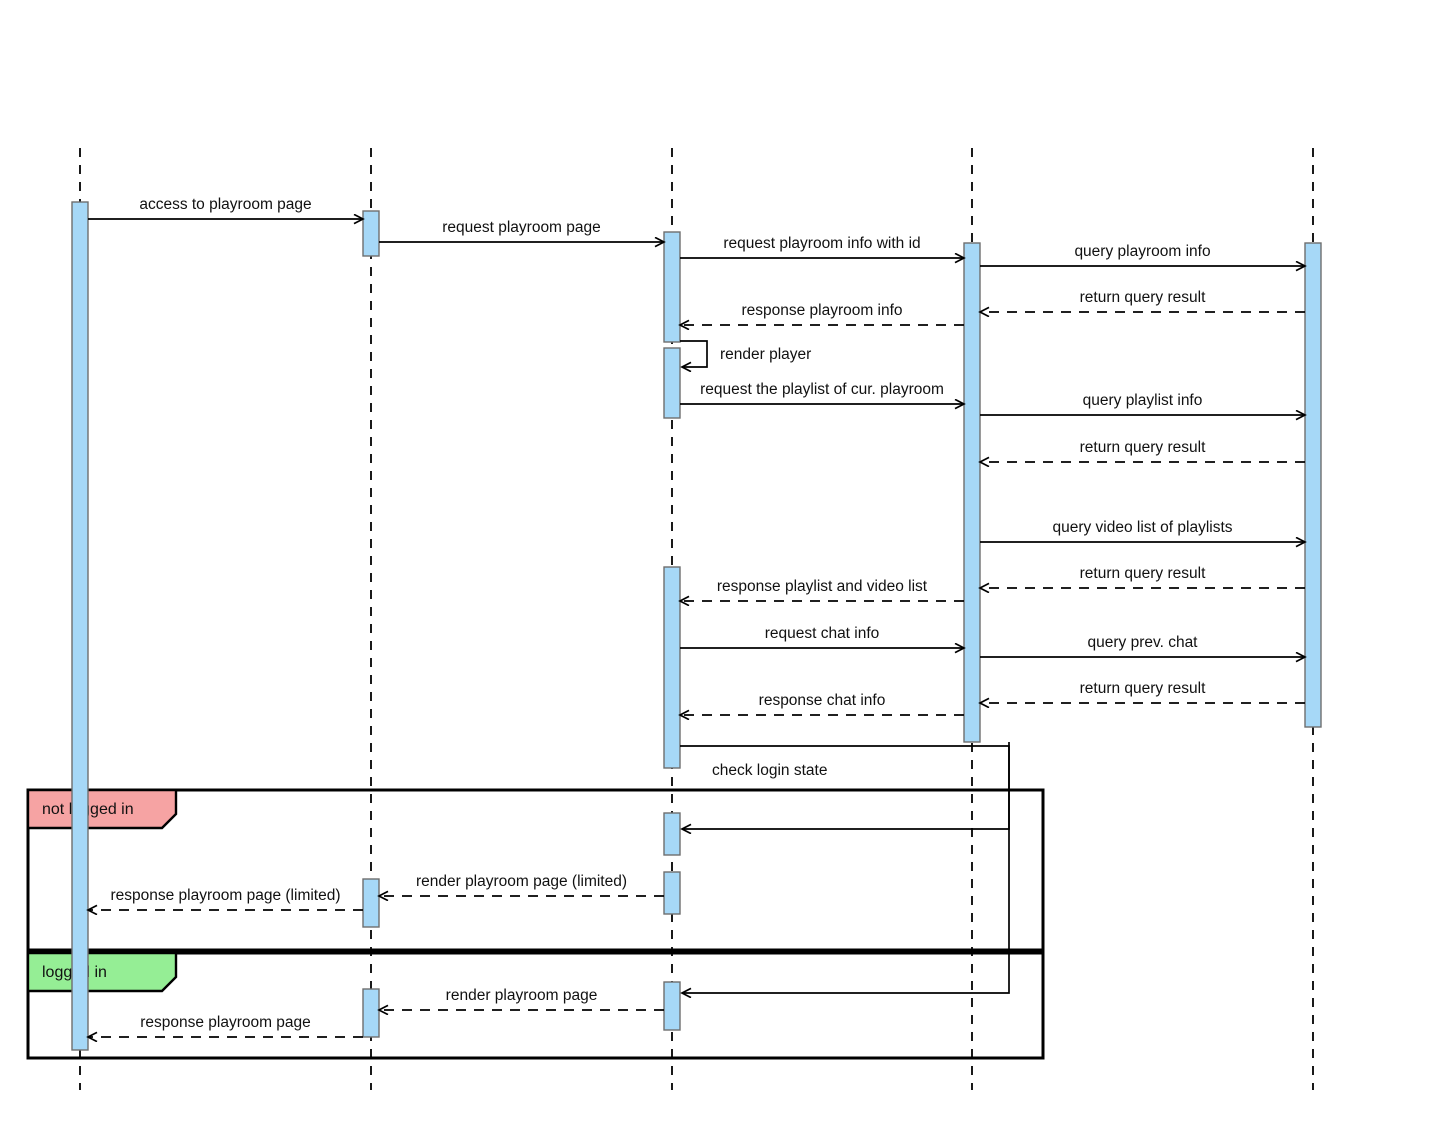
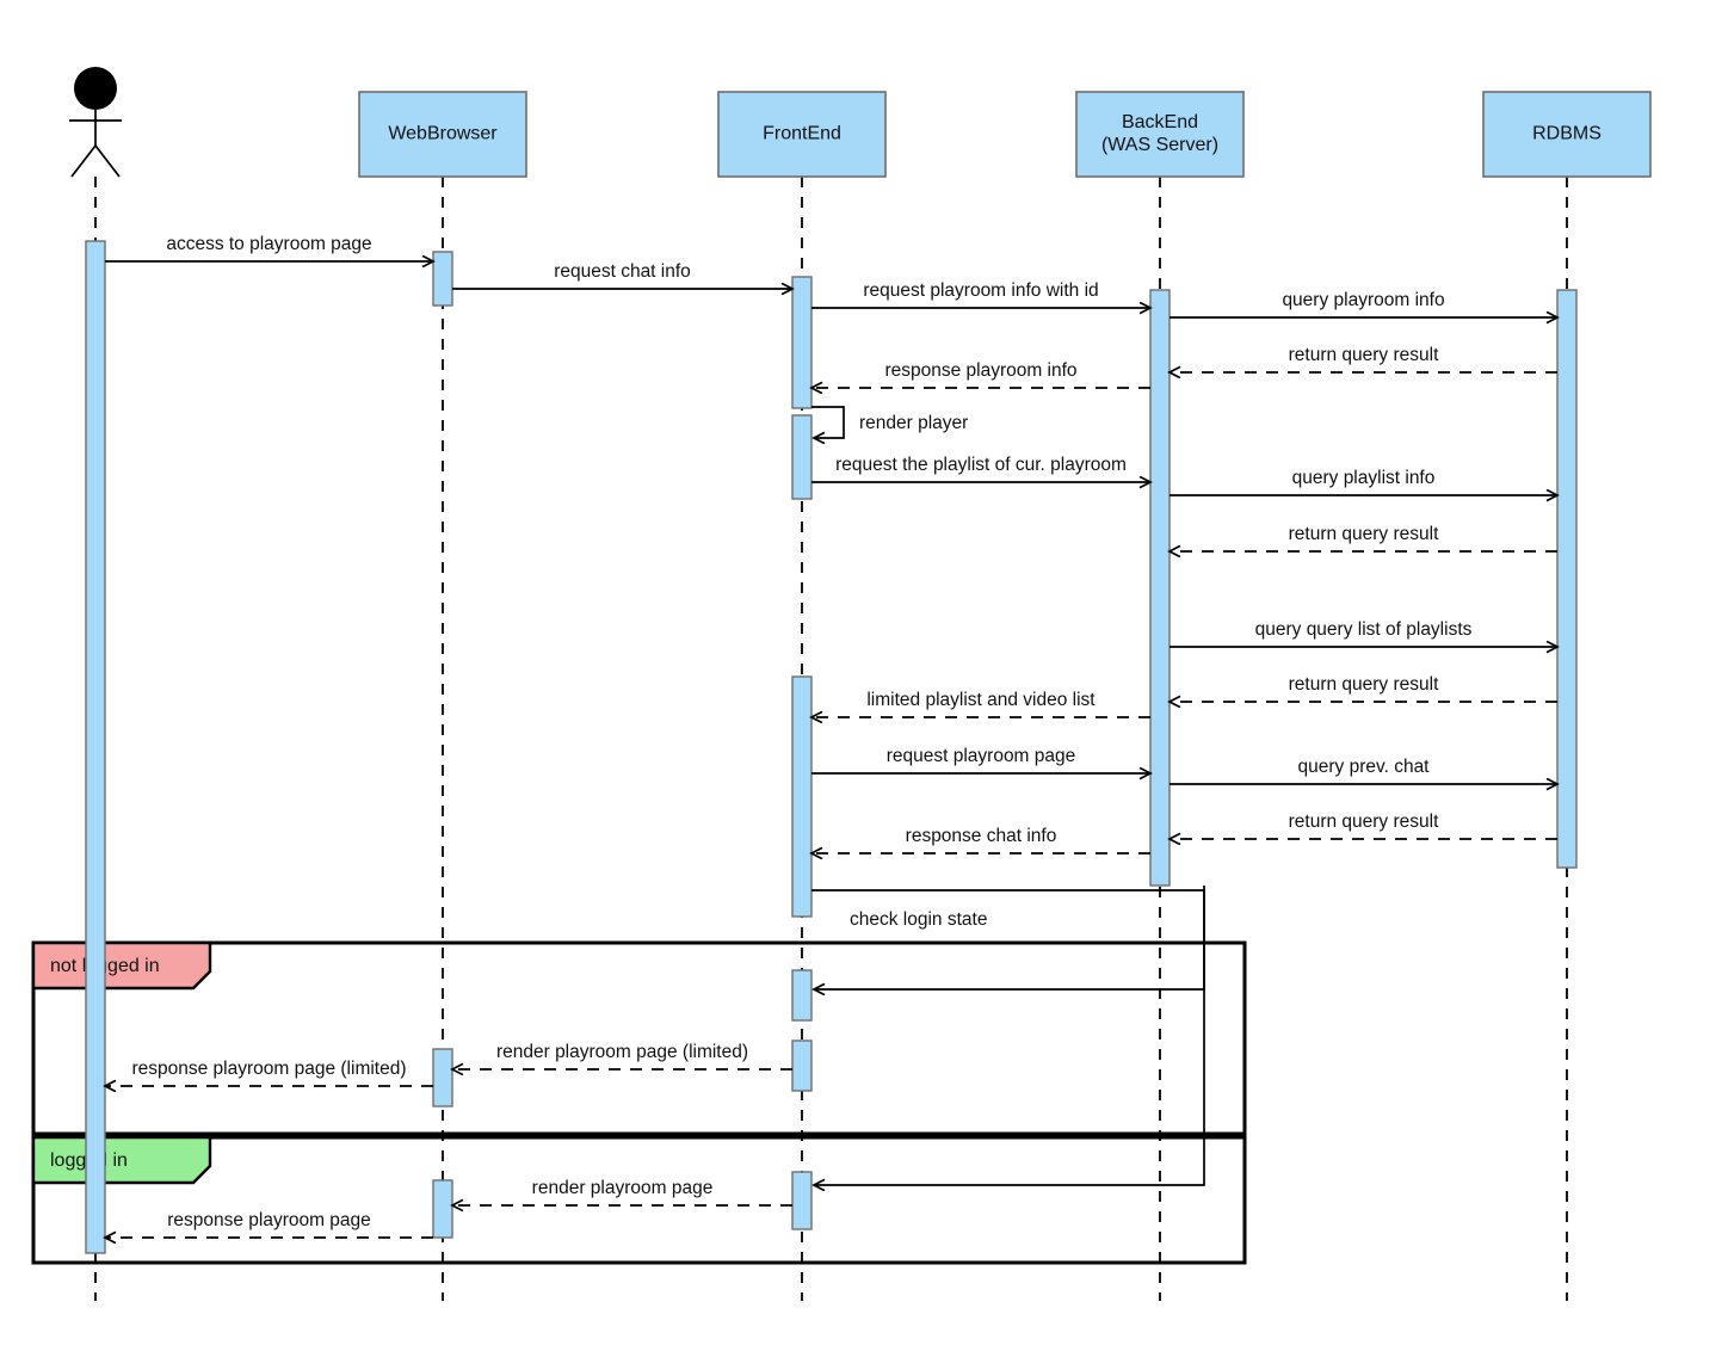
  not lged in
  logg in
  access to playroom page
- request playroom page
+ request chat info
  request playroom info with id
  query playroom info
  return query result
  response playroom info
  render player
  request the playlist of cur. playroom
  query playlist info
  return query result
- query video list of playlists
+ query query list of playlists
  return query result
- response playlist and video list
+ limited playlist and video list
- request chat info
+ request playroom page
  query prev. chat
  return query result
  response chat info
  check login state
  render playroom page (limited)
  response playroom page (limited)
  render playroom page
  response playroom page
+ WebBrowser
+ FrontEnd
+ BackEnd
+ (WAS Server)
+ RDBMS
